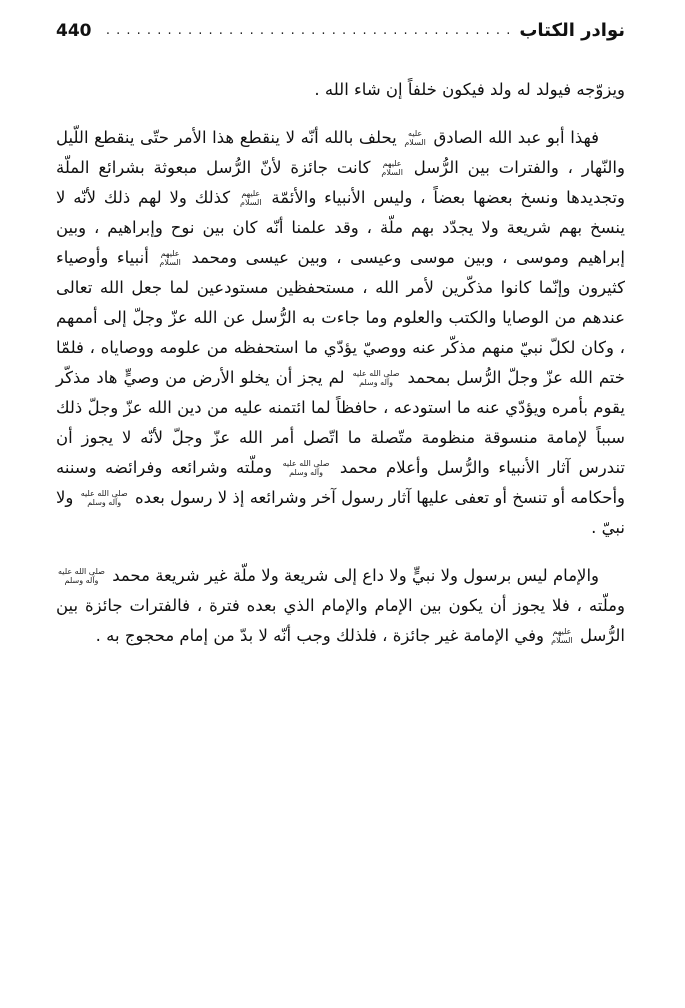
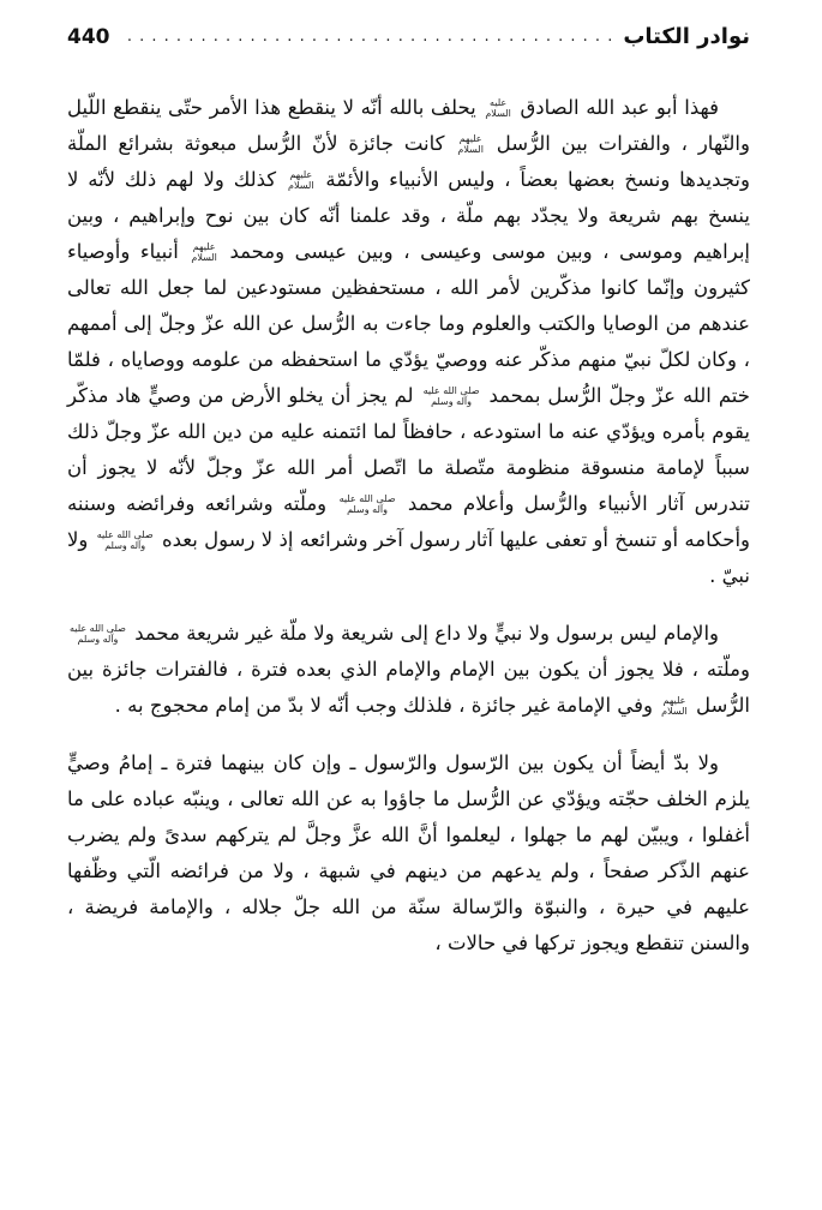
  نوادر الكتاب
  440
- ويزوّجه فيولد له ولد فيكون خلفاً إن شاء الله .
  فهذا أبو عبد الله الصادق
  عليه
  السلام
  يحلف بالله أنّه لا ينقطع هذا الأمر حتّى ينقطع اللّيل والنّهار ، والفترات بين الرُّسل
  عليهم
  السلام
  كانت جائزة لأنّ الرُّسل مبعوثة بشرائع الملّة وتجديدها ونسخ بعضها بعضاً ، وليس الأنبياء والأئمّة
  عليهم
  السلام
  كذلك ولا لهم ذلك لأنّه لا ينسخ بهم شريعة ولا يجدّد بهم ملّة ، وقد علمنا أنّه كان بين نوح وإبراهيم ، وبين إبراهيم وموسى ، وبين موسى وعيسى ، وبين عيسى ومحمد
  عليهم
  السلام
  أنبياء وأوصياء كثيرون وإنّما كانوا مذكّرين لأمر الله ، مستحفظين مستودعين لما جعل الله تعالى عندهم من الوصايا والكتب والعلوم وما جاءت به الرُّسل عن الله عزّ وجلّ إلى أممهم ، وكان لكلّ نبيّ منهم مذكّر عنه ووصيّ يؤدّي ما استحفظه من علومه ووصاياه ، فلمّا ختم الله عزّ وجلّ الرُّسل بمحمد
  صلى الله عليه
  وآله وسلم
  لم يجز أن يخلو الأرض من وصيٍّ هاد مذكّر يقوم بأمره ويؤدّي عنه ما استودعه ، حافظاً لما ائتمنه عليه من دين الله عزّ وجلّ ذلك سبباً لإمامة منسوقة منظومة متّصلة ما اتّصل أمر الله عزّ وجلّ لأنّه لا يجوز أن تندرس آثار الأنبياء والرُّسل وأعلام محمد
  صلى الله عليه
  وآله وسلم
  وملّته وشرائعه وفرائضه وسننه وأحكامه أو تنسخ أو تعفى عليها آثار رسول آخر وشرائعه إذ لا رسول بعده
  صلى الله عليه
  وآله وسلم
  ولا نبيّ .
  والإمام ليس برسول ولا نبيٍّ ولا داع إلى شريعة ولا ملّة غير شريعة محمد
  صلى الله عليه
  وآله وسلم
  وملّته ، فلا يجوز أن يكون بين الإمام والإمام الذي بعده فترة ، فالفترات جائزة بين الرُّسل
  عليهم
  السلام
  وفي الإمامة غير جائزة ، فلذلك وجب أنّه لا بدّ من إمام محجوج به .
+ ولا بدّ أيضاً أن يكون بين الرّسول والرّسول ـ وإن كان بينهما فترة ـ إمامُ وصيٍّ يلزم الخلف حجّته ويؤدّي عن الرُّسل ما جاؤوا به عن الله تعالى ، وينبّه عباده على ما أغفلوا ، ويبيّن لهم ما جهلوا ، ليعلموا أنَّ الله عزَّ وجلَّ لم يتركهم سدىً ولم يضرب عنهم الذّكر صفحاً ، ولم يدعهم من دينهم في شبهة ، ولا من فرائضه الّتي وظّفها عليهم في حيرة ، والنبوّة والرّسالة سنّة من الله جلّ جلاله ، والإمامة فريضة ، والسنن تنقطع ويجوز تركها في حالات ،
